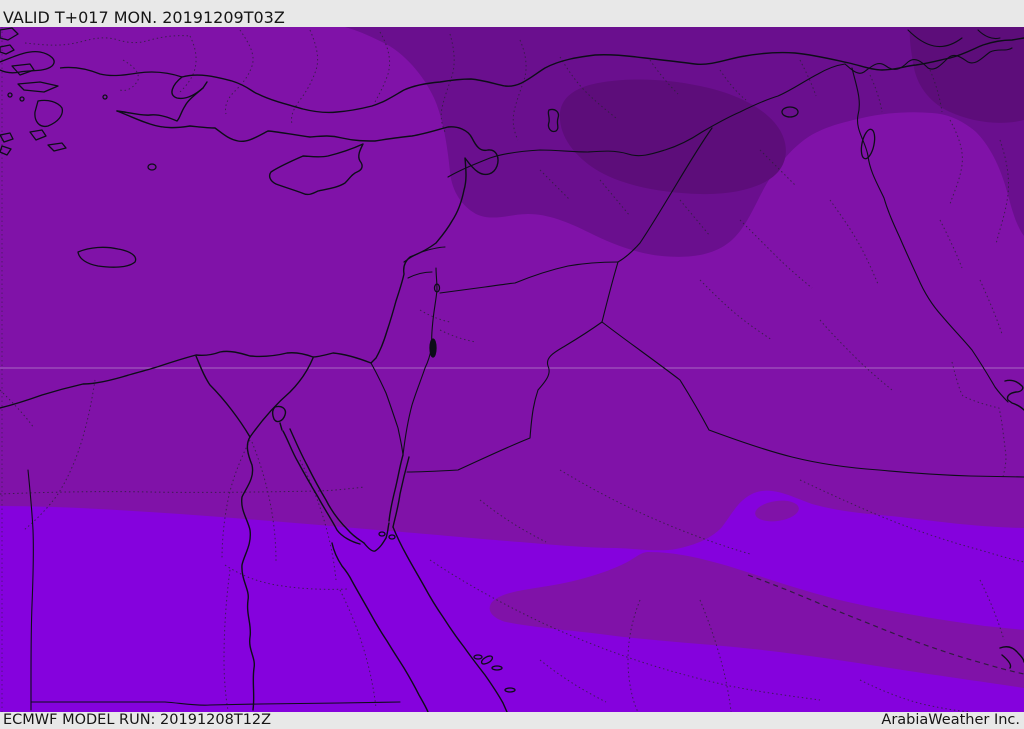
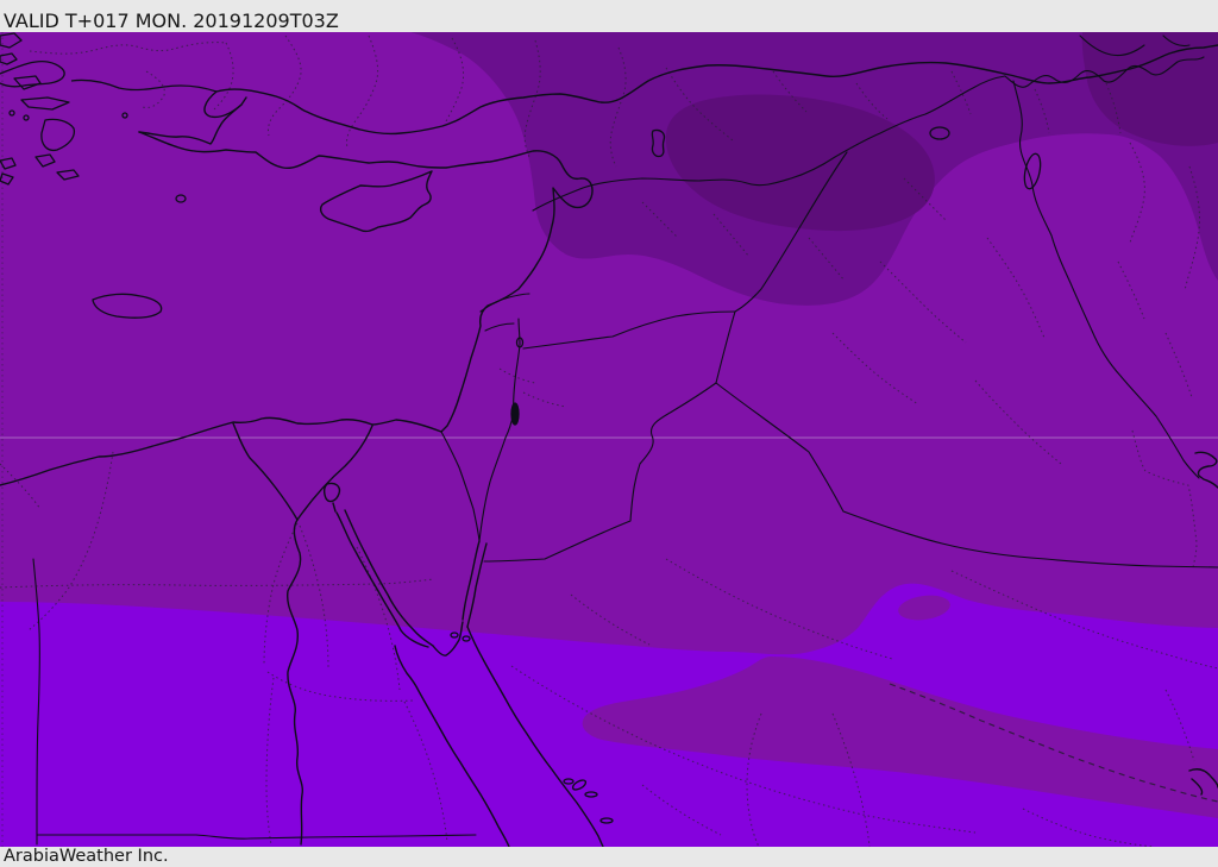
  VALID T+017 MON. 20191209T03Z
- ECMWF MODEL RUN: 20191208T12Z
  ArabiaWeather Inc.
